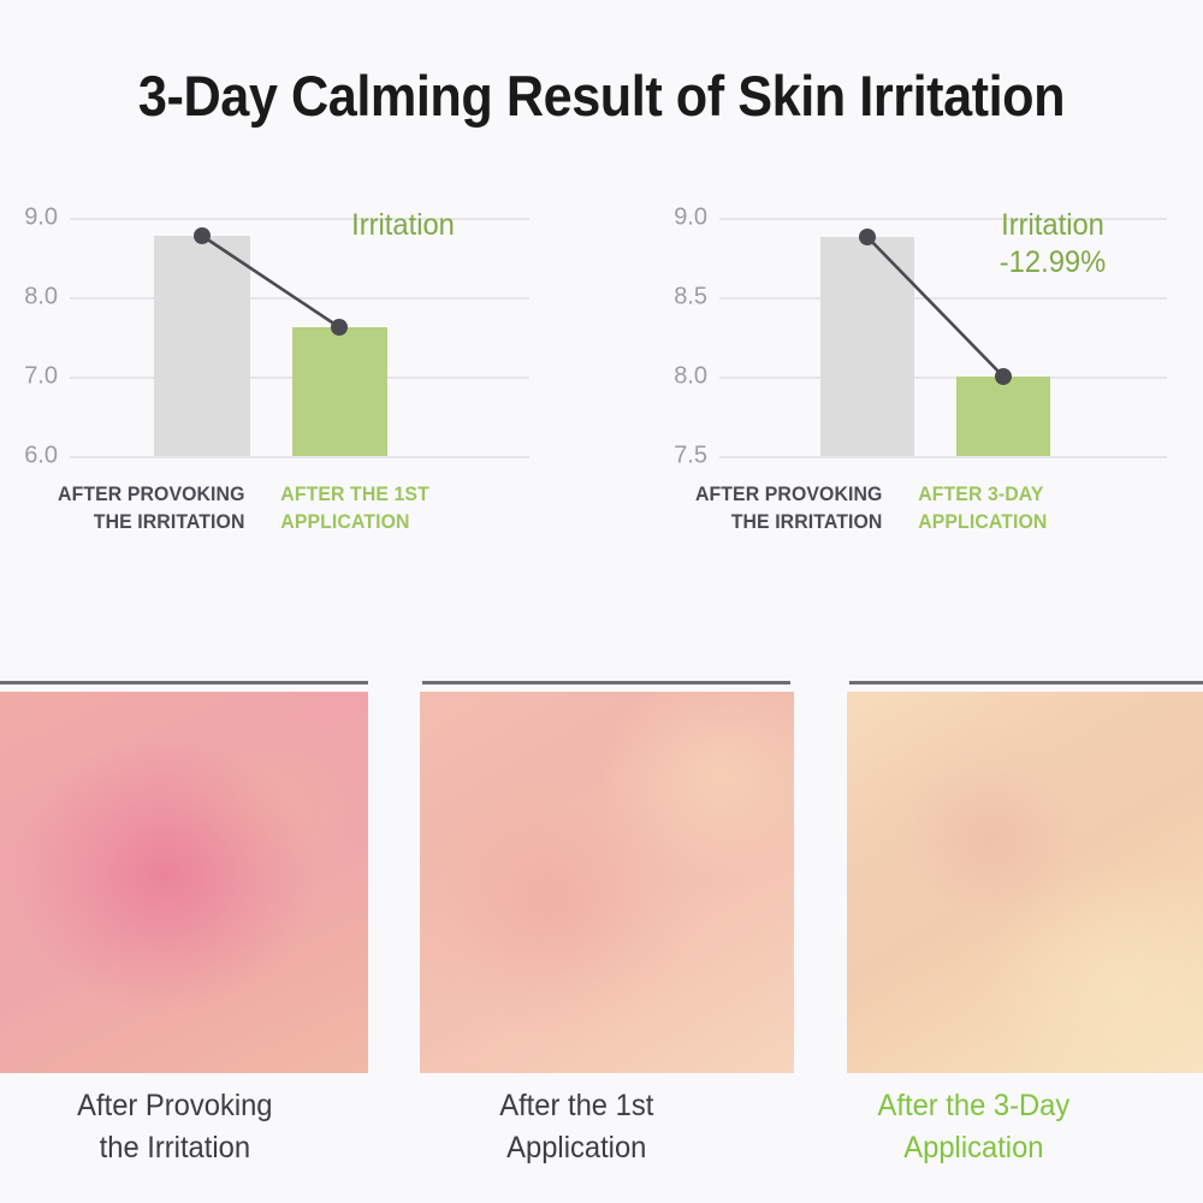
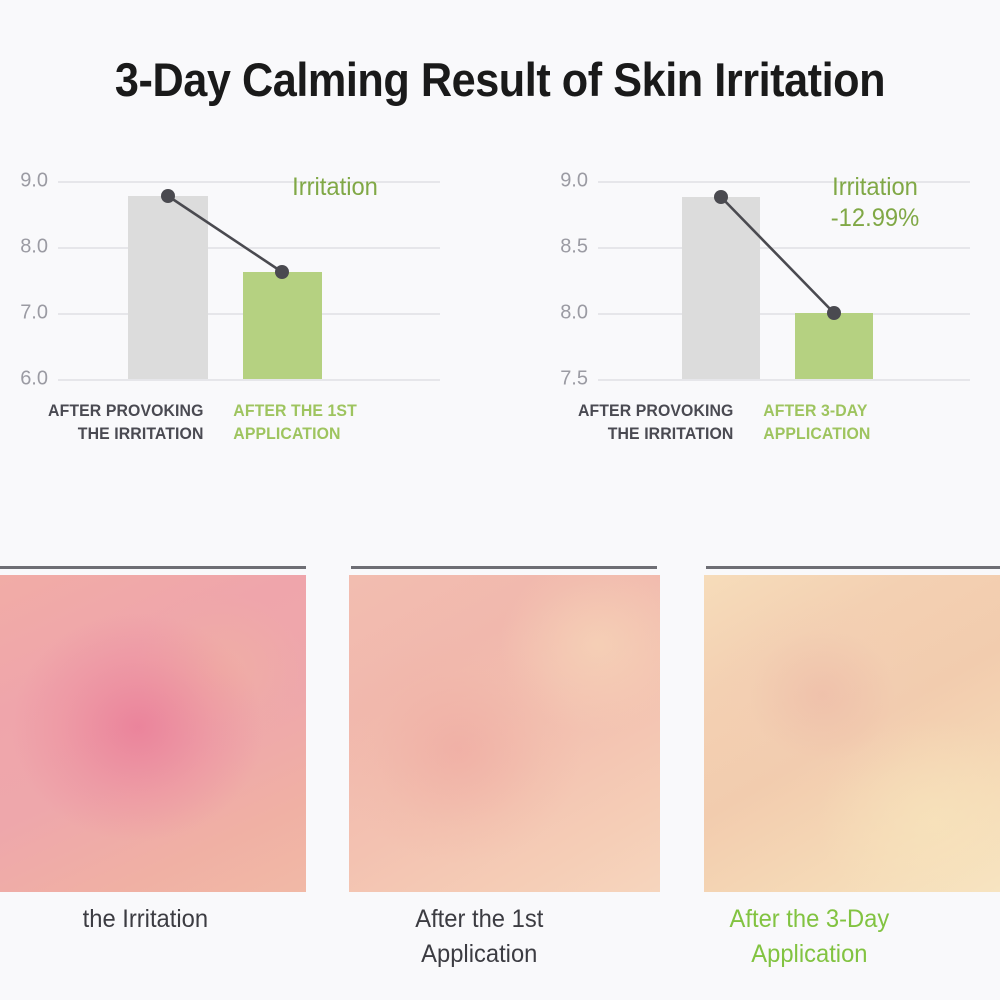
  3-Day Calming Result of Skin Irritation
  9.0
  8.0
  7.0
  6.0
  Irritation
  AFTER PROVOKING
  THE IRRITATION
  AFTER THE 1ST
  APPLICATION
  9.0
  8.5
  8.0
  7.5
  Irritation
  -12.99%
  AFTER PROVOKING
  THE IRRITATION
  AFTER 3-DAY
  APPLICATION
- After Provoking
  the Irritation
  After the 1st
  Application
  After the 3-Day
  Application
